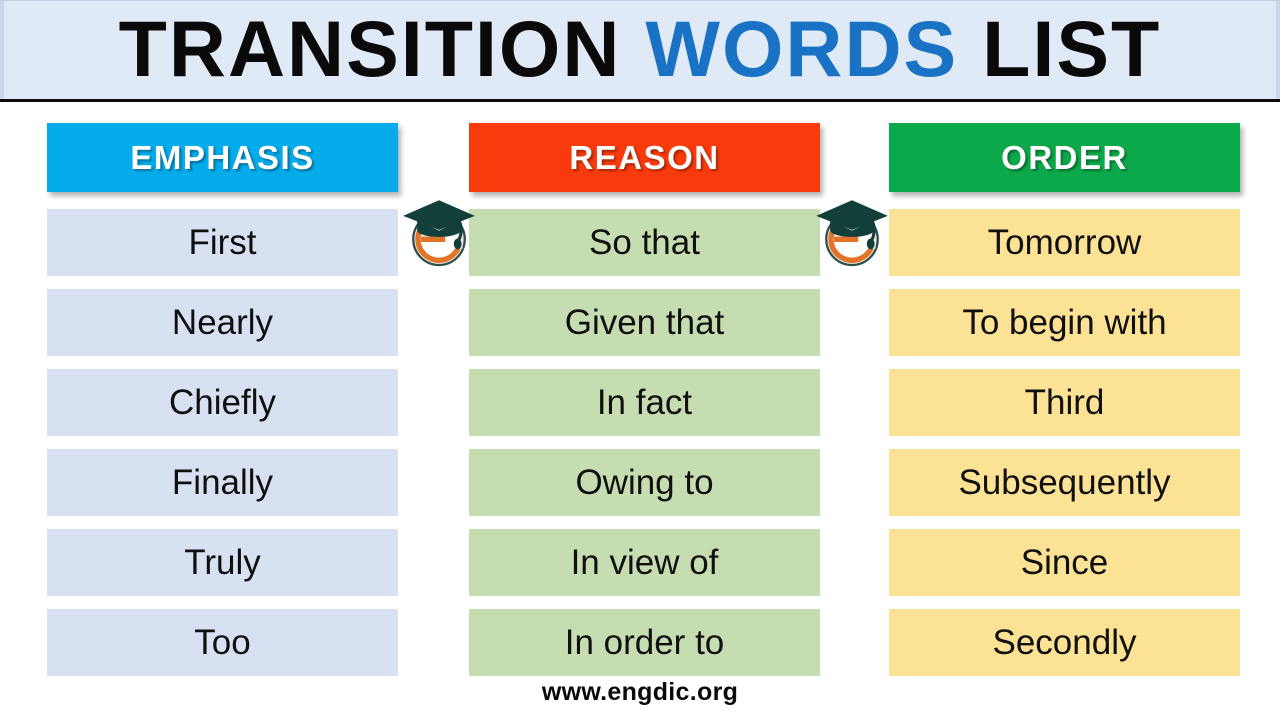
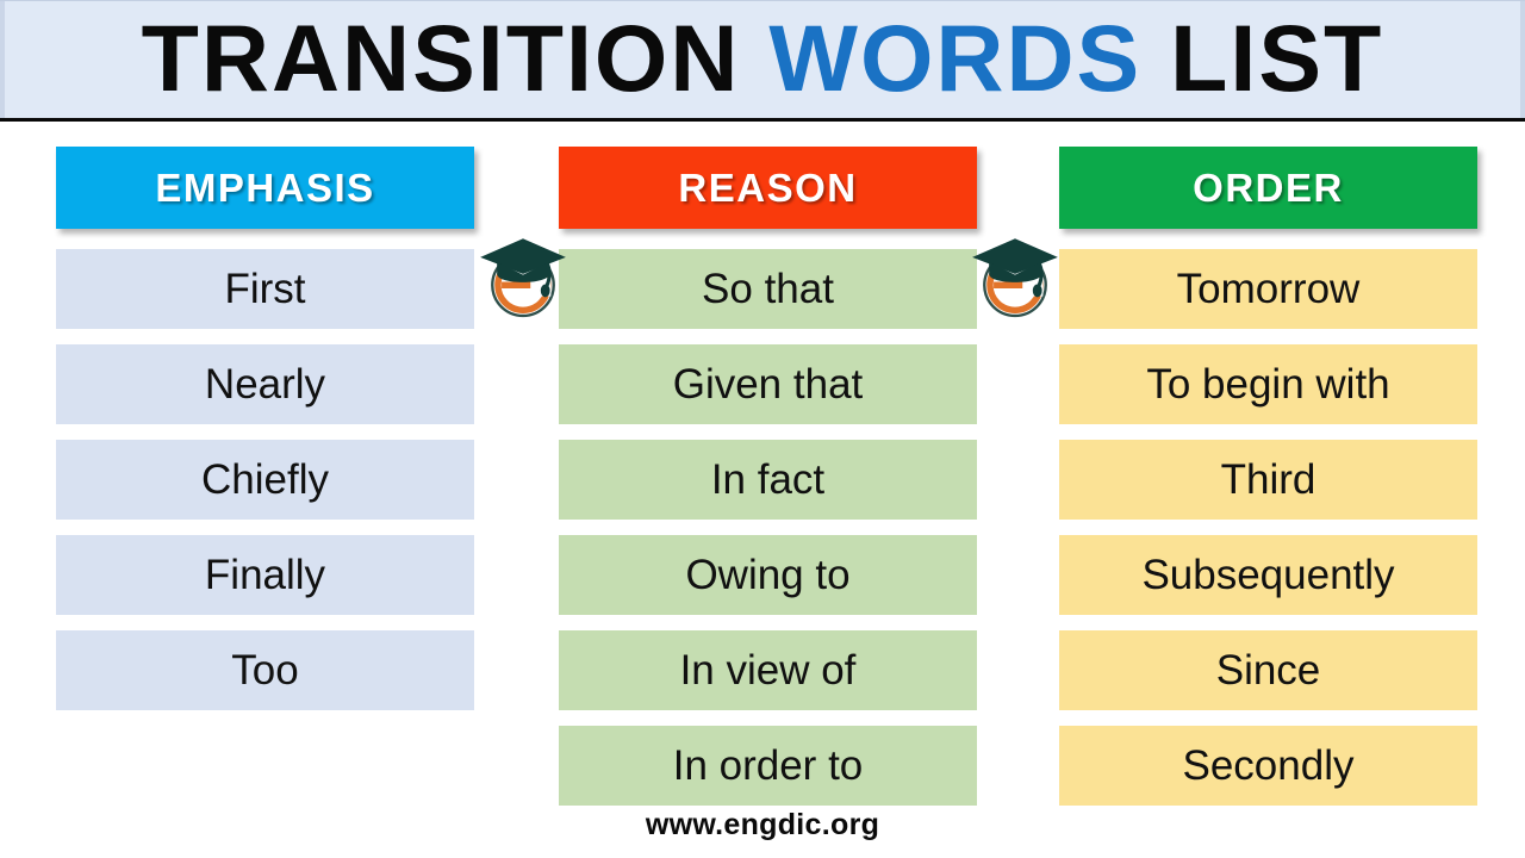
  TRANSITION WORDS LIST
  EMPHASIS
  First
  Nearly
  Chiefly
  Finally
- Truly
  Too
  REASON
  So that
  Given that
  In fact
  Owing to
  In view of
  In order to
  ORDER
  Tomorrow
  To begin with
  Third
  Subsequently
  Since
  Secondly
  www.engdic.org
